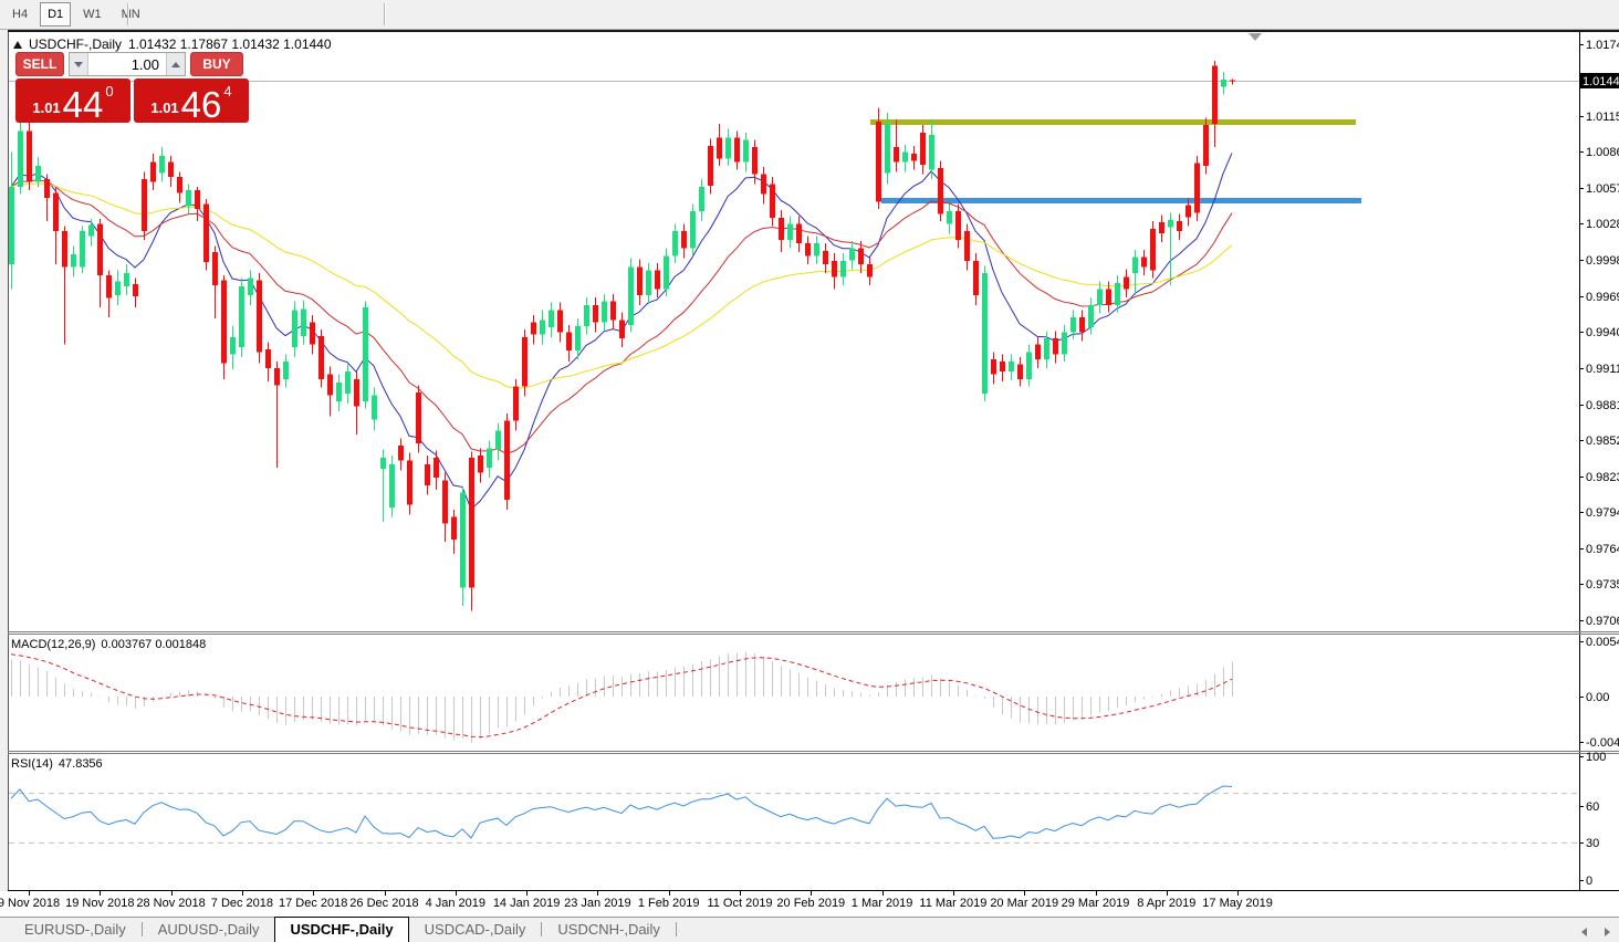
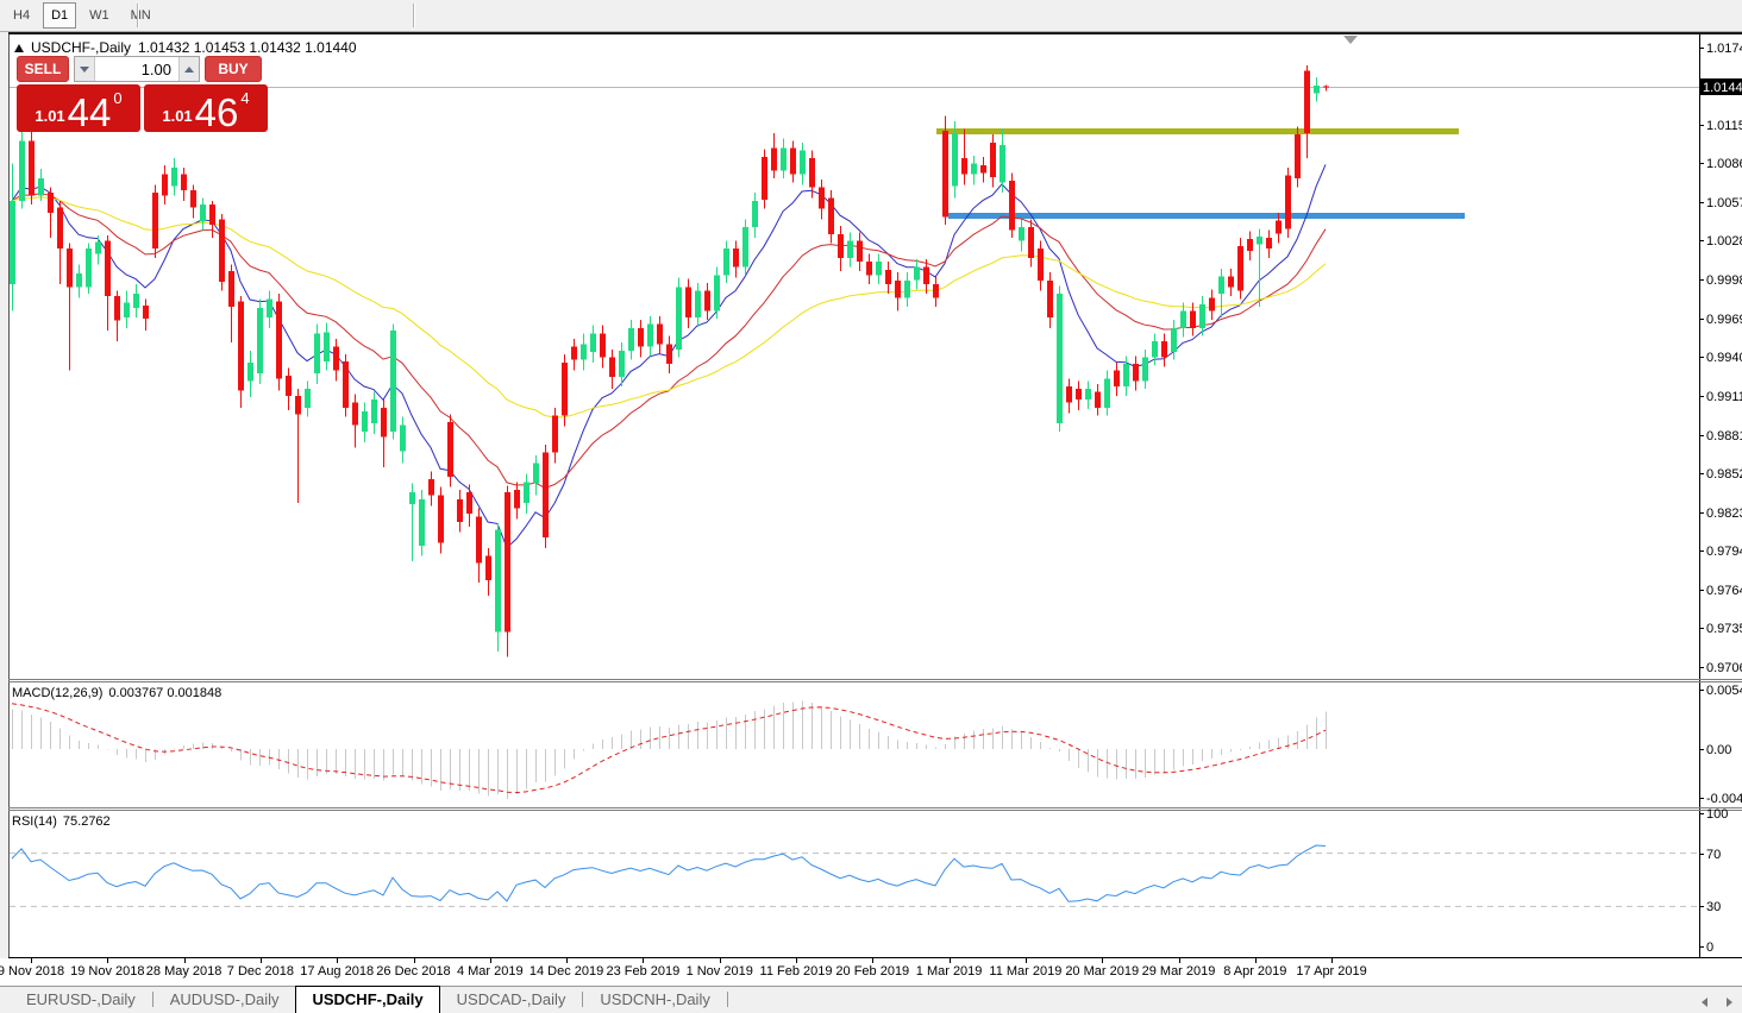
  1.017
  1.011
  1.008
  1.005
  1.002
  0.999
  0.996
  0.994
  0.991
  0.988
  0.985
  0.982
  0.979
  0.976
  0.973
  0.970
  0.00
  100
- 60
+ 70
  30
  0
  9 Nov 2018
  19 Nov 2018
- 28 Nov 2018
+ 28 May 2018
  7 Dec 2018
- 17 Dec 2018
+ 17 Aug 2018
  26 Dec 2018
- 4 Jan 2019
+ 4 Mar 2019
- 14 Jan 2019
+ 14 Dec 2019
- 23 Jan 2019
+ 23 Feb 2019
- 1 Feb 2019
+ 1 Nov 2019
- 11 Oct 2019
+ 11 Feb 2019
  20 Feb 2019
  1 Mar 2019
  11 Mar 2019
  20 Mar 2019
  29 Mar 2019
  8 Apr 2019
- 17 May 2019
+ 17 Apr 2019
  1.0144
  H4
  D1
  W1
  USDCHF-,Daily
- 1.01432 1.17867 1.01432 1.01440
+ 1.01432 1.01453 1.01432 1.01440
  SELL
  1.00
  BUY
  1.01
  44
  0
  1.01
  46
  4
  MACD(12,26,9) 0.003767 0.001848
- RSI(14) 47.8356
+ RSI(14) 75.2762
  EURUSD-,Daily
  AUDUSD-,Daily
  USDCHF-,Daily
  USDCAD-,Daily
  USDCNH-,Daily
